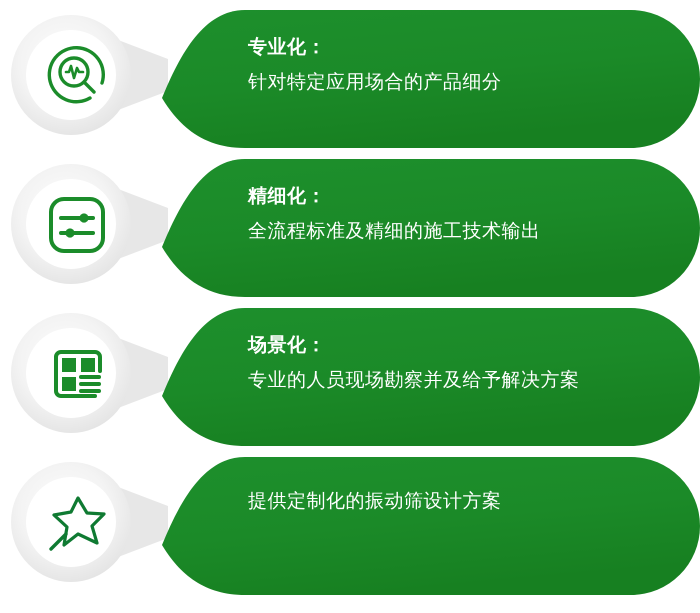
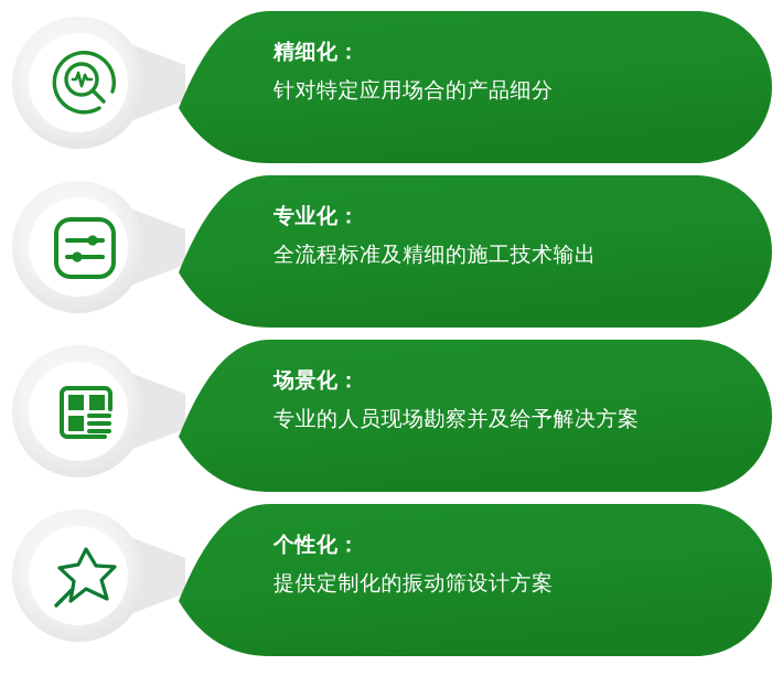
- 专业化：
+ 精细化：
  针对特定应用场合的产品细分
- 精细化：
+ 专业化：
  全流程标准及精细的施工技术输出
  场景化：
  专业的人员现场勘察并及给予解决方案
+ 个性化：
  提供定制化的振动筛设计方案
